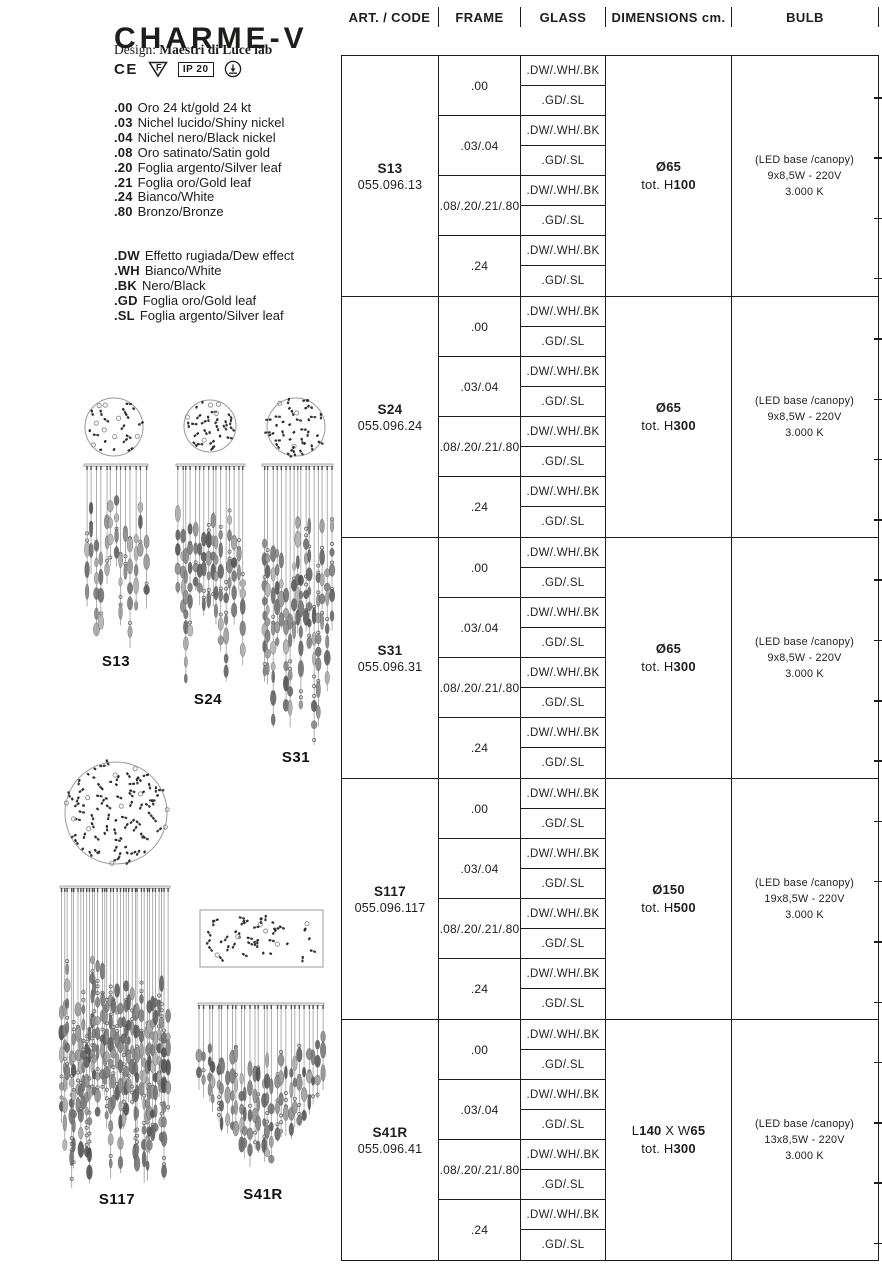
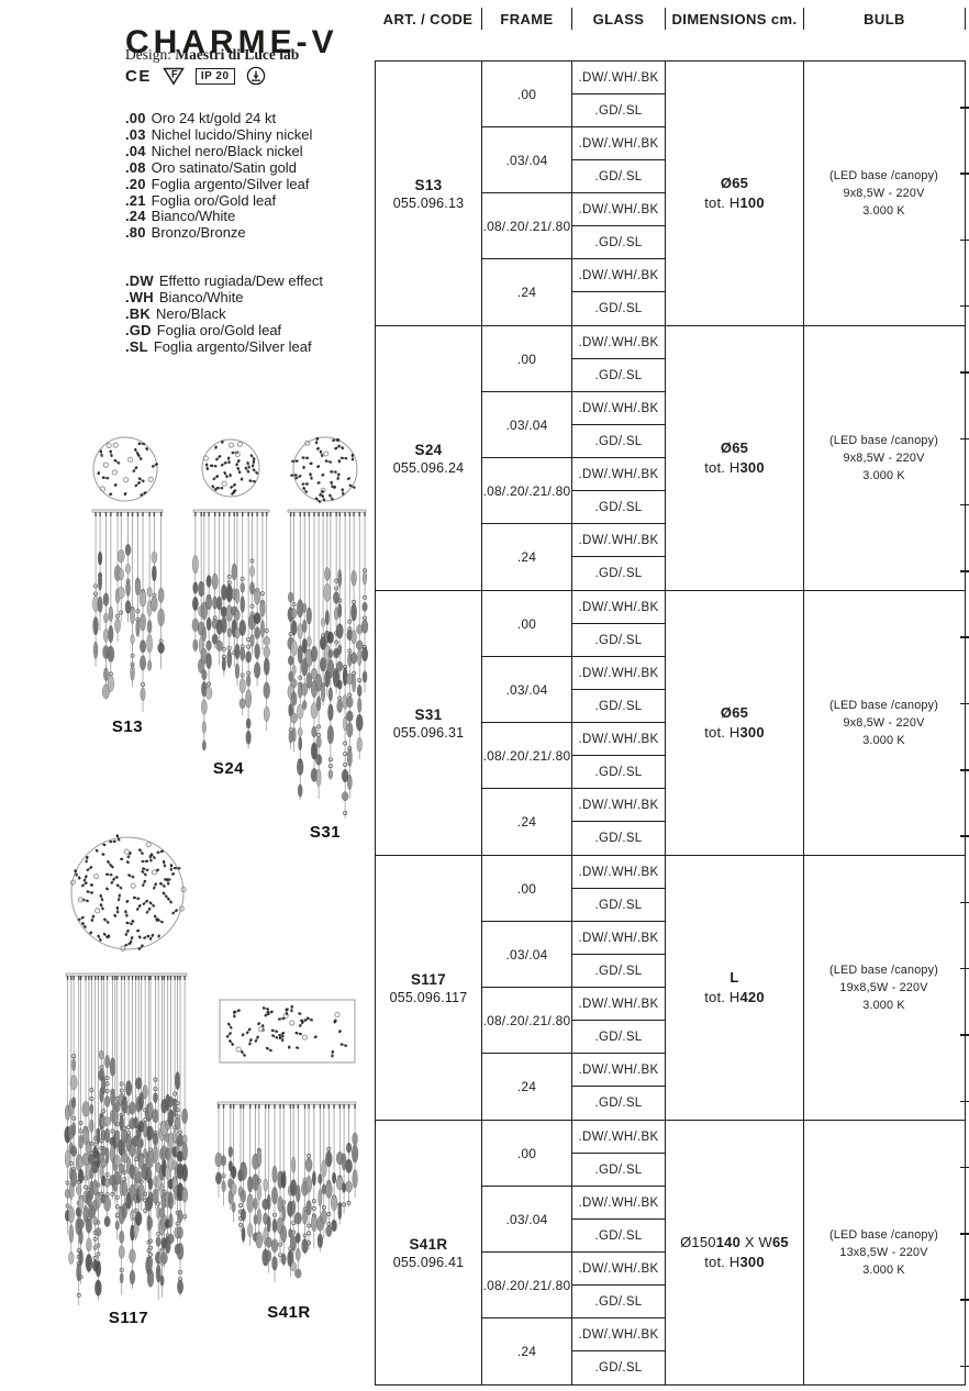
  CHARME-V
  Design: Maestri di Luce lab
  CE
  F
  IP 20
  .00 Oro 24 kt/gold 24 kt
  .03 Nichel lucido/Shiny nickel
  .04 Nichel nero/Black nickel
  .08 Oro satinato/Satin gold
  .20 Foglia argento/Silver leaf
  .21 Foglia oro/Gold leaf
  .24 Bianco/White
  .80 Bronzo/Bronze
  .DW Effetto rugiada/Dew effect
  .WH Bianco/White
  .BK Nero/Black
  .GD Foglia oro/Gold leaf
  .SL Foglia argento/Silver leaf
  S13
  S24
  S31
  S117
  S41R
  ART. / CODE
  FRAME
  GLASS
  DIMENSIONS cm.
  BULB
  S13
  055.096.13
  .00
  .03/.04
  .08/.20/.21/.80
  .24
  .DW/.WH/.BK
  .GD/.SL
  .DW/.WH/.BK
  .GD/.SL
  .DW/.WH/.BK
  .GD/.SL
  .DW/.WH/.BK
  .GD/.SL
  Ø65
  tot. H100
  (LED base /canopy)
  9x8,5W - 220V
  3.000 K
  S24
  055.096.24
  .00
  .03/.04
  .08/.20/.21/.80
  .24
  .DW/.WH/.BK
  .GD/.SL
  .DW/.WH/.BK
  .GD/.SL
  .DW/.WH/.BK
  .GD/.SL
  .DW/.WH/.BK
  .GD/.SL
  Ø65
  tot. H300
  (LED base /canopy)
  9x8,5W - 220V
  3.000 K
  S31
  055.096.31
  .00
  .03/.04
  .08/.20/.21/.80
  .24
  .DW/.WH/.BK
  .GD/.SL
  .DW/.WH/.BK
  .GD/.SL
  .DW/.WH/.BK
  .GD/.SL
  .DW/.WH/.BK
  .GD/.SL
  Ø65
  tot. H300
  (LED base /canopy)
  9x8,5W - 220V
  3.000 K
  S117
  055.096.117
  .00
  .03/.04
  .08/.20/.21/.80
  .24
  .DW/.WH/.BK
  .GD/.SL
  .DW/.WH/.BK
  .GD/.SL
  .DW/.WH/.BK
  .GD/.SL
  .DW/.WH/.BK
  .GD/.SL
- Ø150
+ L
- tot. H500
+ tot. H420
  (LED base /canopy)
  19x8,5W - 220V
  3.000 K
  S41R
  055.096.41
  .00
  .03/.04
  .08/.20/.21/.80
  .24
  .DW/.WH/.BK
  .GD/.SL
  .DW/.WH/.BK
  .GD/.SL
  .DW/.WH/.BK
  .GD/.SL
  .DW/.WH/.BK
  .GD/.SL
- L140 X W65
+ Ø150140 X W65
  tot. H300
  (LED base /canopy)
  13x8,5W - 220V
  3.000 K
